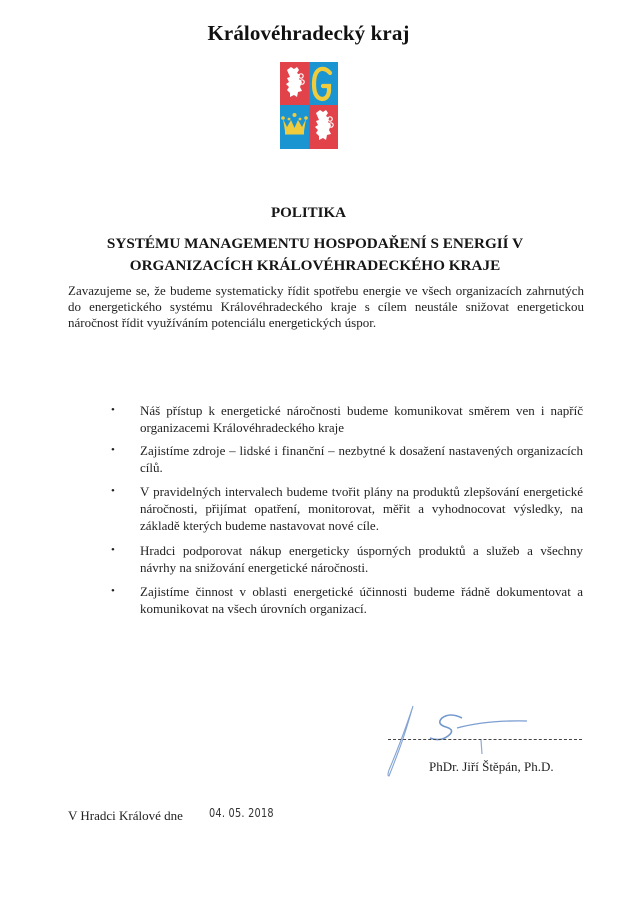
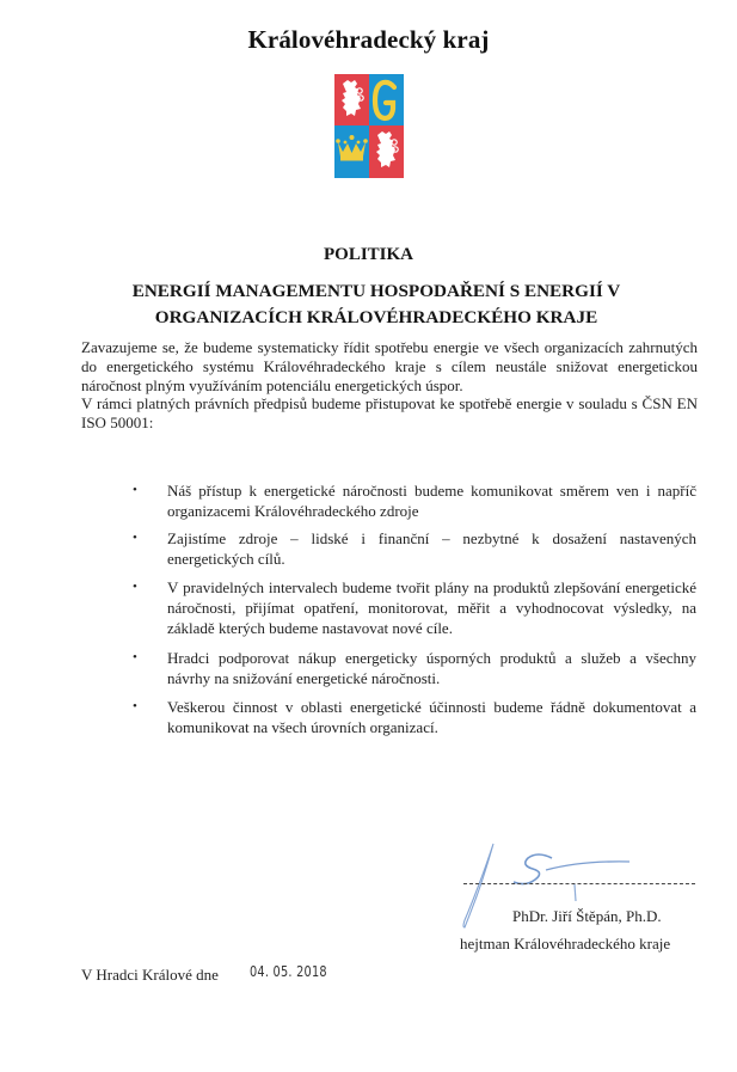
  Královéhradecký kraj
  POLITIKA
- SYSTÉMU MANAGEMENTU HOSPODAŘENÍ S ENERGIÍ V
+ ENERGIÍ MANAGEMENTU HOSPODAŘENÍ S ENERGIÍ V
  ORGANIZACÍCH KRÁLOVÉHRADECKÉHO KRAJE
- Zavazujeme se, že budeme systematicky řídit spotřebu energie ve všech organizacích zahrnutých do energetického systému Královéhradeckého kraje s cílem neustále snižovat energetickou náročnost řídit využíváním potenciálu energetických úspor.
+ Zavazujeme se, že budeme systematicky řídit spotřebu energie ve všech organizacích zahrnutých do energetického systému Královéhradeckého kraje s cílem neustále snižovat energetickou náročnost plným využíváním potenciálu energetických úspor.
+ V rámci platných právních předpisů budeme přistupovat ke spotřebě energie v souladu s ČSN EN ISO 50001:
  •
- Náš přístup k energetické náročnosti budeme komunikovat směrem ven i napříč organizacemi Královéhradeckého kraje
+ Náš přístup k energetické náročnosti budeme komunikovat směrem ven i napříč organizacemi Královéhradeckého zdroje
  •
- Zajistíme zdroje – lidské i finanční – nezbytné k dosažení nastavených organizacích cílů.
+ Zajistíme zdroje – lidské i finanční – nezbytné k dosažení nastavených energetických cílů.
  •
  V pravidelných intervalech budeme tvořit plány na produktů zlepšování energetické náročnosti, přijímat opatření, monitorovat, měřit a vyhodnocovat výsledky, na základě kterých budeme nastavovat nové cíle.
  •
  Hradci podporovat nákup energeticky úsporných produktů a služeb a všechny návrhy na snižování energetické náročnosti.
  •
- Zajistíme činnost v oblasti energetické účinnosti budeme řádně dokumentovat a komunikovat na všech úrovních organizací.
+ Veškerou činnost v oblasti energetické účinnosti budeme řádně dokumentovat a komunikovat na všech úrovních organizací.
  PhDr. Jiří Štěpán, Ph.D.
+ hejtman Královéhradeckého kraje
  V Hradci Králové dne
  04. 05. 2018
